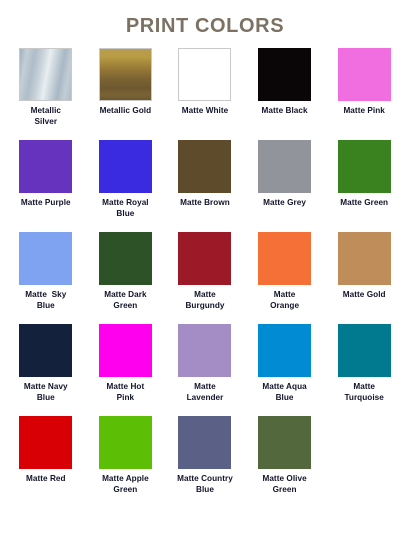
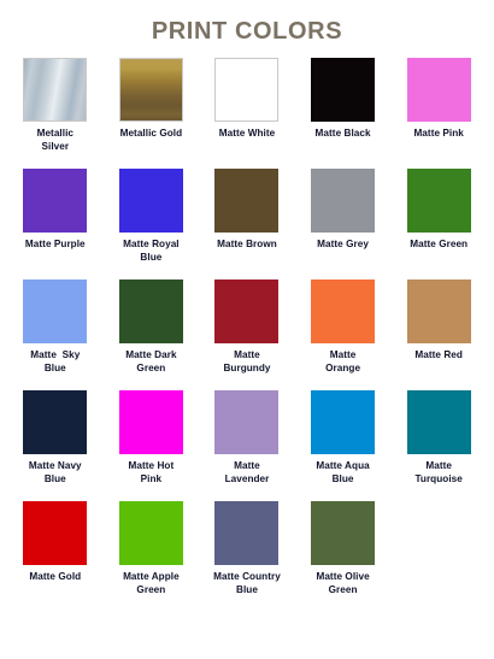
  PRINT COLORS
  Metallic
  Silver
  Metallic Gold
  Matte White
  Matte Black
  Matte Pink
  Matte Purple
  Matte Royal
  Blue
  Matte Brown
  Matte Grey
  Matte Green
  Matte Sky
  Blue
  Matte Dark
  Green
  Matte
  Burgundy
  Matte
  Orange
- Matte Gold
+ Matte Red
  Matte Navy
  Blue
  Matte Hot
  Pink
  Matte
  Lavender
  Matte Aqua
  Blue
  Matte
  Turquoise
- Matte Red
+ Matte Gold
  Matte Apple
  Green
  Matte Country
  Blue
  Matte Olive
  Green
